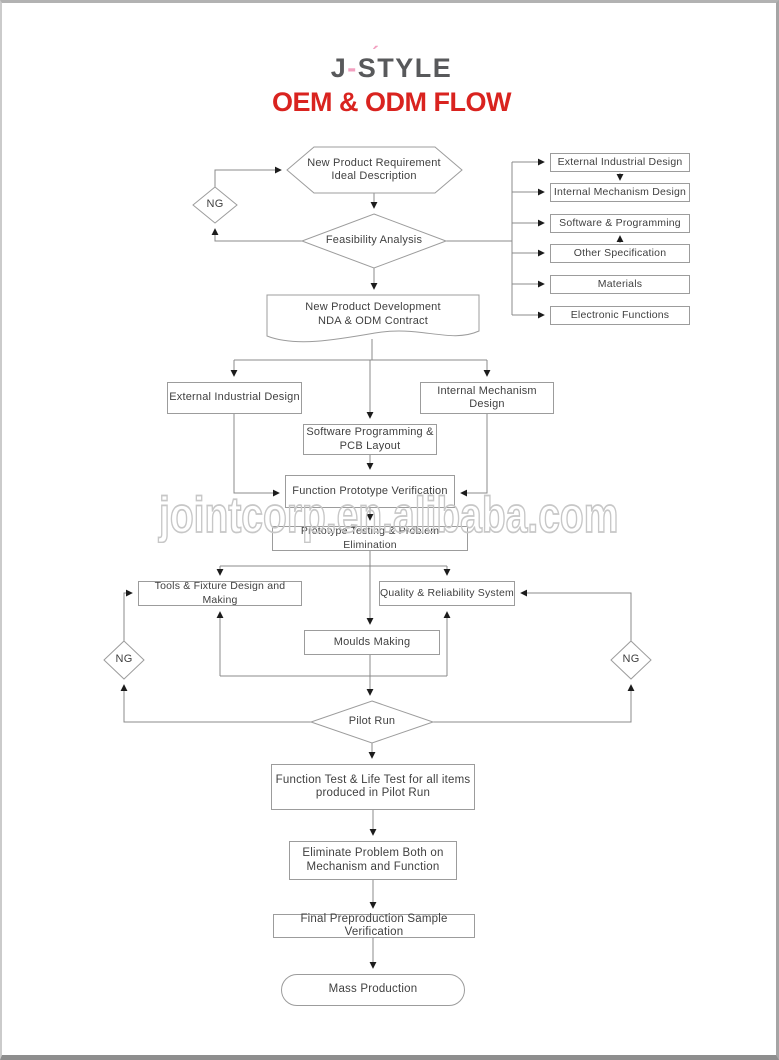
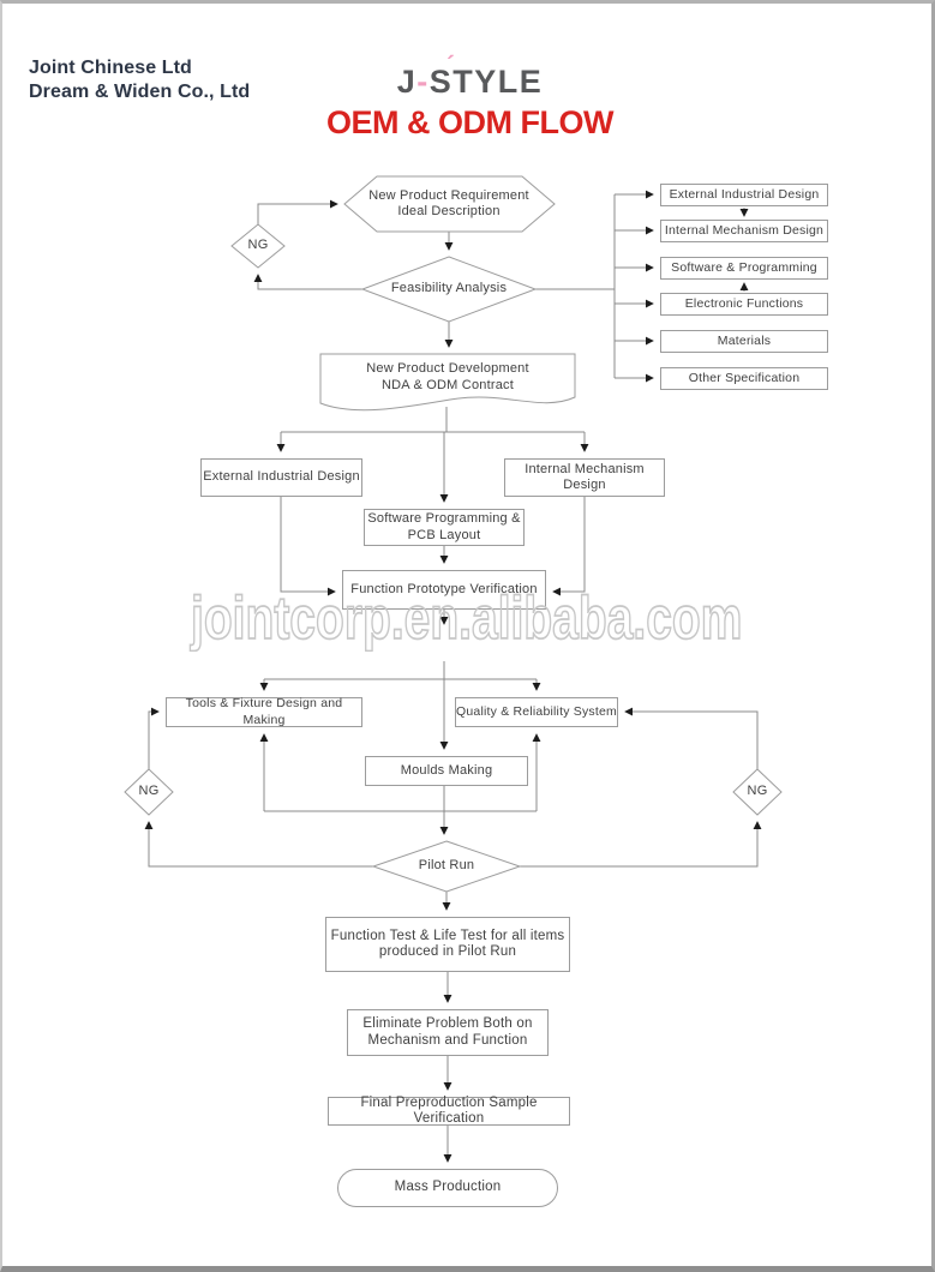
+ Joint Chinese Ltd
+ Dream & Widen Co., Ltd
  J-S
  ´
  TYLE
  OEM & ODM FLOW
  New Product Requirement
  Ideal Description
  NG
  Feasibility Analysis
  New Product Development
  NDA & ODM Contract
  NG
  NG
  Pilot Run
  External Industrial Design
  Internal Mechanism Design
  Software & Programming
- Other Specification
+ Electronic Functions
  Materials
- Electronic Functions
+ Other Specification
  External Industrial Design
  Internal Mechanism Design
  Software Programming &
  PCB Layout
  Function Prototype Verification
- Prototype Testing & Problem Elimination
  Tools & Fixture Design and Making
  Quality & Reliability System
  Moulds Making
  Function Test & Life Test for all items
  produced in Pilot Run
  Eliminate Problem Both on
  Mechanism and Function
  Final Preproduction Sample Verification
  Mass Production
  jointcorp.en.alibaba.com
